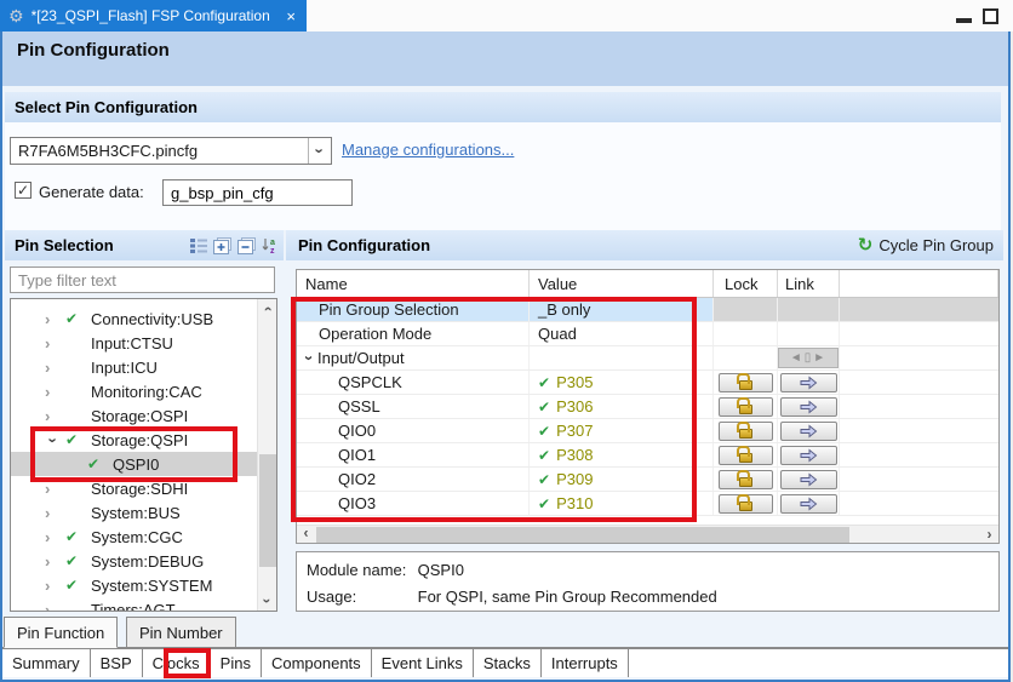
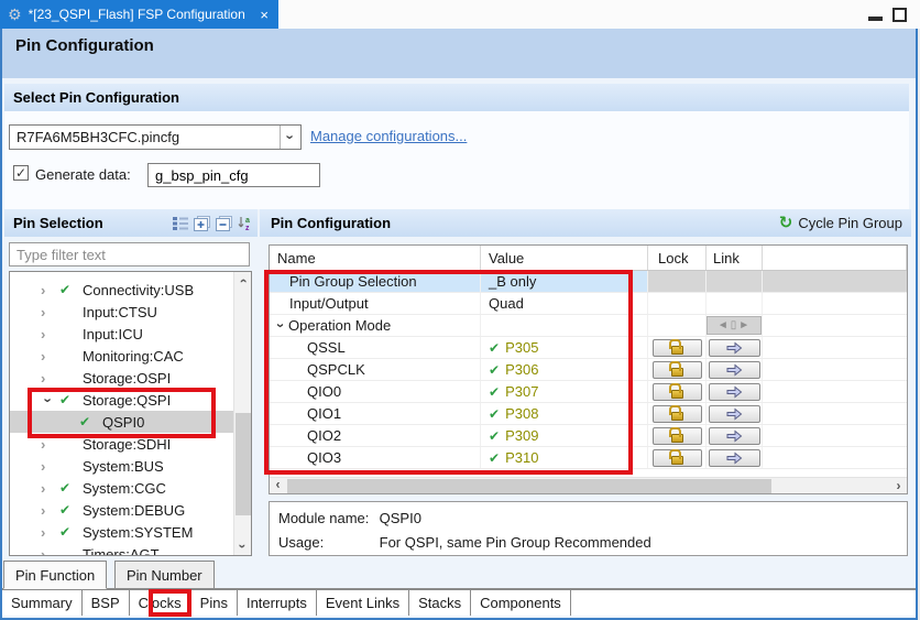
  ⚙
  *[23_QSPI_Flash] FSP Configuration
  ×
  Pin Configuration
  Select Pin Configuration
  R7FA6M5BH3CFC.pincfg
  Manage configurations...
  ✓
  Generate data:
  g_bsp_pin_cfg
  Pin Selection
  Type filter text
  ›
  ✔
  Connectivity:USB
  ›
  Input:CTSU
  ›
  Input:ICU
  ›
  Monitoring:CAC
  ›
  Storage:OSPI
  ✔
  Storage:QSPI
  ✔
  QSPI0
  ›
  Storage:SDHI
  ›
  System:BUS
  ›
  ✔
  System:CGC
  ›
  ✔
  System:DEBUG
  ›
  ✔
  System:SYSTEM
  ›
  Timers:AGT
  Pin Configuration
  ↻
  Cycle Pin Group
  Name
  Value
  Lock
  Link
  Pin Group Selection
  _B only
- Operation Mode
+ Input/Output
  Quad
- Input/Output
+ Operation Mode
  ◄
  ▯
  ►
- QSPCLK
+ QSSL
  ✔
  P305
- QSSL
+ QSPCLK
  ✔
  P306
  QIO0
  ✔
  P307
  QIO1
  ✔
  P308
  QIO2
  ✔
  P309
  QIO3
  ✔
  P310
  ›
  Module name: QSPI0
  Usage: For QSPI, same Pin Group Recommended
  Pin Function
  Pin Number
  Summary
  BSP
  Clocks
  Pins
- Components
+ Interrupts
  Event Links
  Stacks
- Interrupts
+ Components
